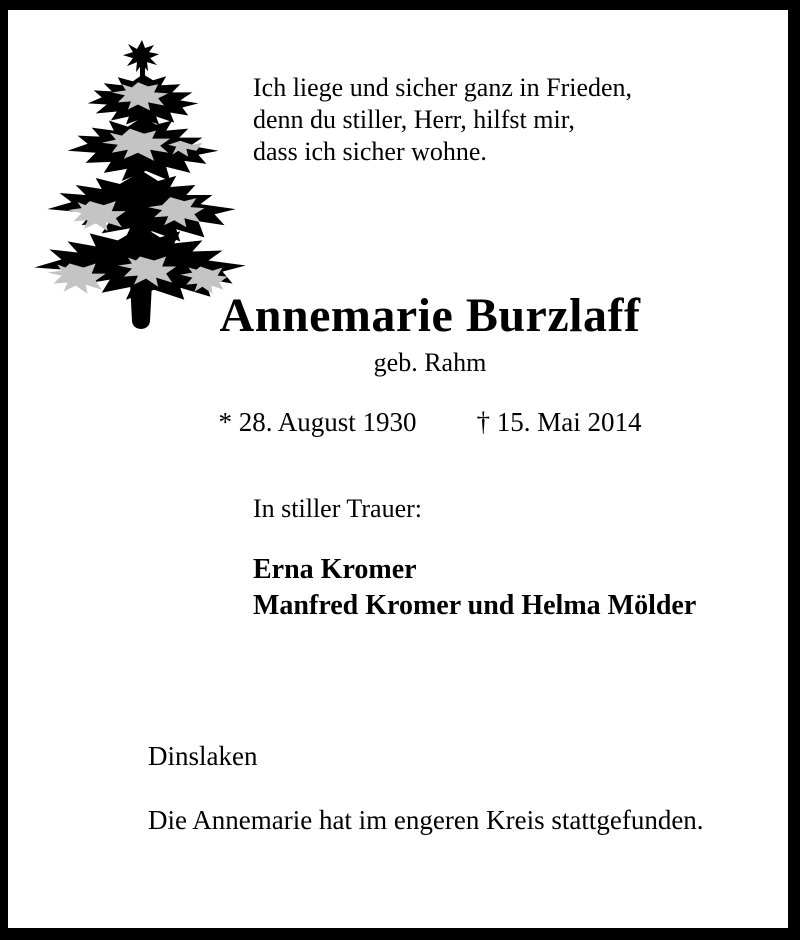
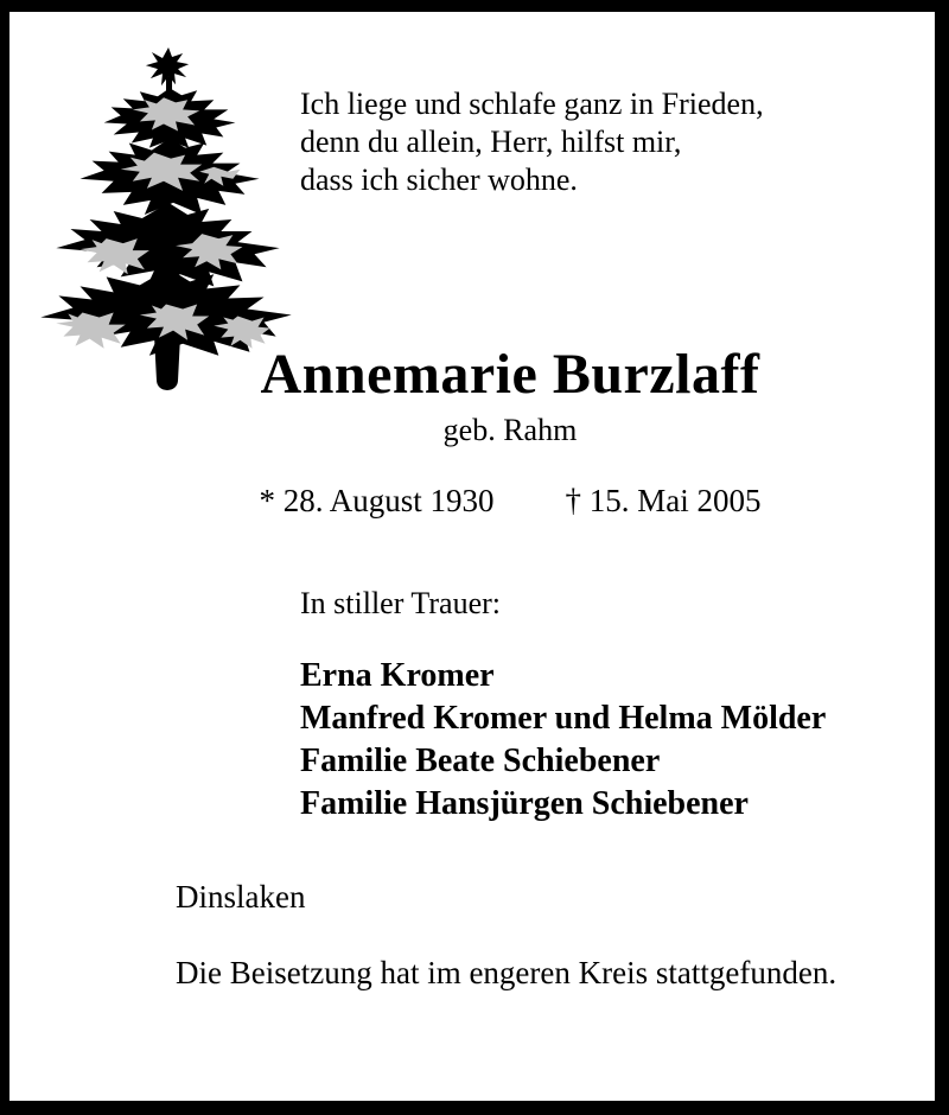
- Ich liege und sicher ganz in Frieden,
+ Ich liege und schlafe ganz in Frieden,
- denn du stiller, Herr, hilfst mir,
+ denn du allein, Herr, hilfst mir,
  dass ich sicher wohne.
  Annemarie Burzlaff
  geb. Rahm
- * 28. August 1930 † 15. Mai 2014
+ * 28. August 1930 † 15. Mai 2005
  In stiller Trauer:
  Erna Kromer
  Manfred Kromer und Helma Mölder
+ Familie Beate Schiebener
+ Familie Hansjürgen Schiebener
  Dinslaken
- Die Annemarie hat im engeren Kreis stattgefunden.
+ Die Beisetzung hat im engeren Kreis stattgefunden.
